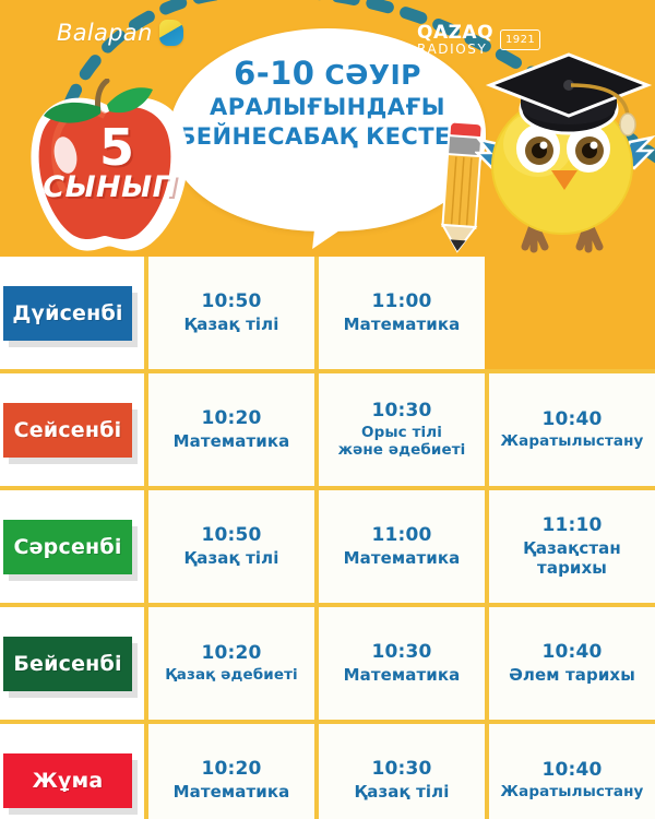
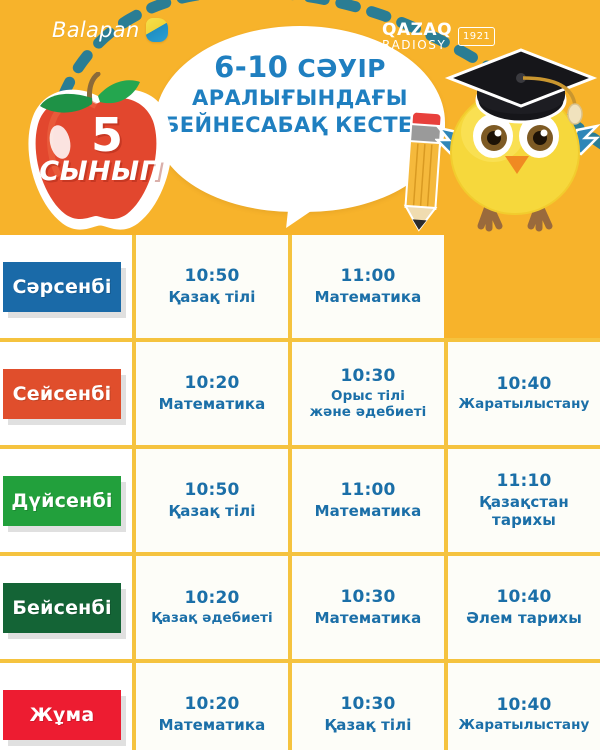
  Balapan
  QAZAQ
  RADIOSY
  1921
  5
  СЫНЫП
  6-10 СӘУІР
  АРАЛЫҒЫНДАҒЫ
  БЕЙНЕСАБАҚ КЕСТЕ
- Дүйсенбі
+ Сәрсенбі
  10:50
  Қазақ тілі
  11:00
  Математика
  Сейсенбі
  10:20
  Математика
  10:30
  Орыс тілі
  және әдебиеті
  10:40
  Жаратылыстану
- Сәрсенбі
+ Дүйсенбі
  10:50
  Қазақ тілі
  11:00
  Математика
  11:10
  Қазақстан
  тарихы
  Бейсенбі
  10:20
  Қазақ әдебиеті
  10:30
  Математика
  10:40
  Әлем тарихы
  Жұма
  10:20
  Математика
  10:30
  Қазақ тілі
  10:40
  Жаратылыстану
